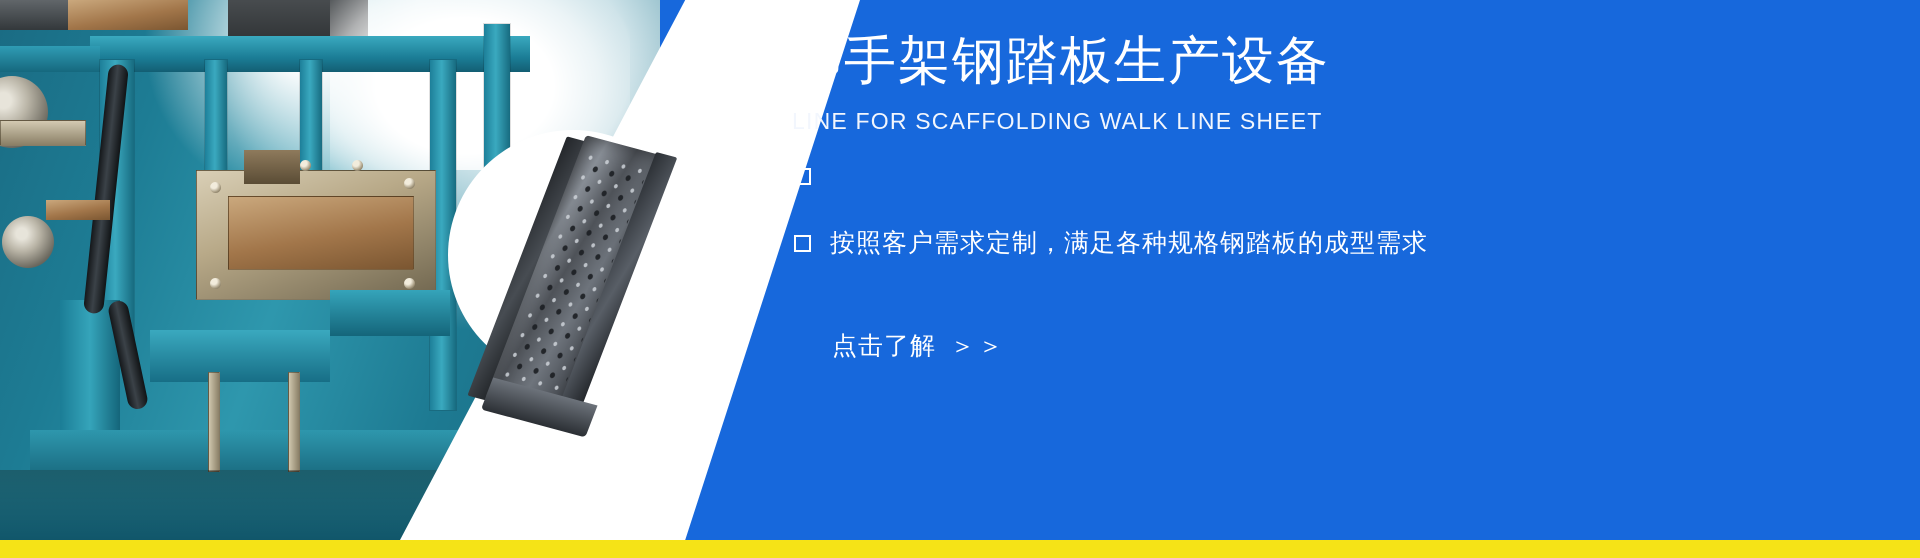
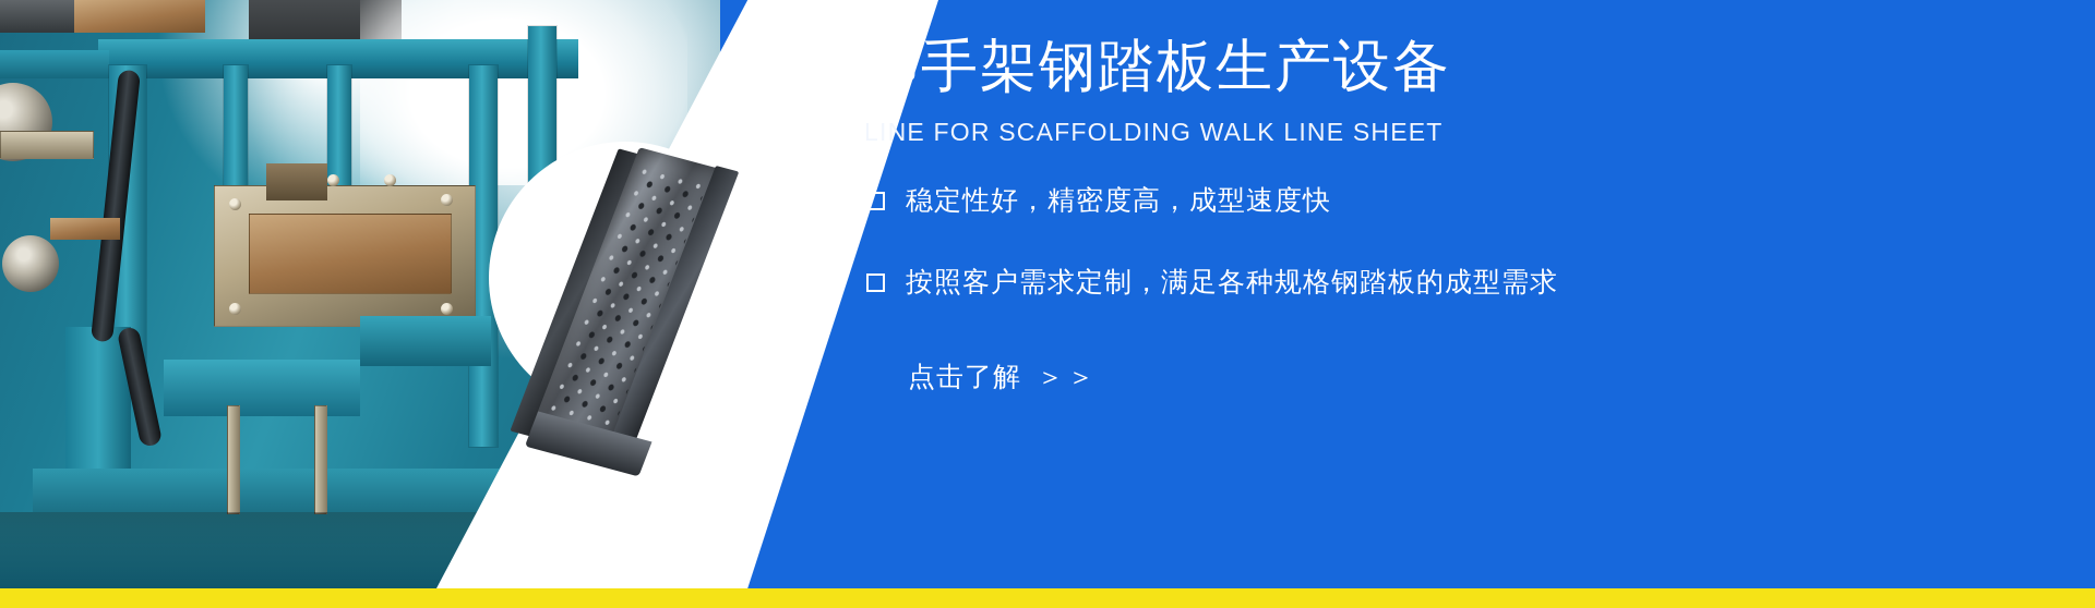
  脚手架钢踏板生产设备
  LINE FOR SCAFFOLDING WALK LINE SHEET
+ 稳定性好，精密度高，成型速度快
  按照客户需求定制，满足各种规格钢踏板的成型需求
  点击了解
  ＞＞
